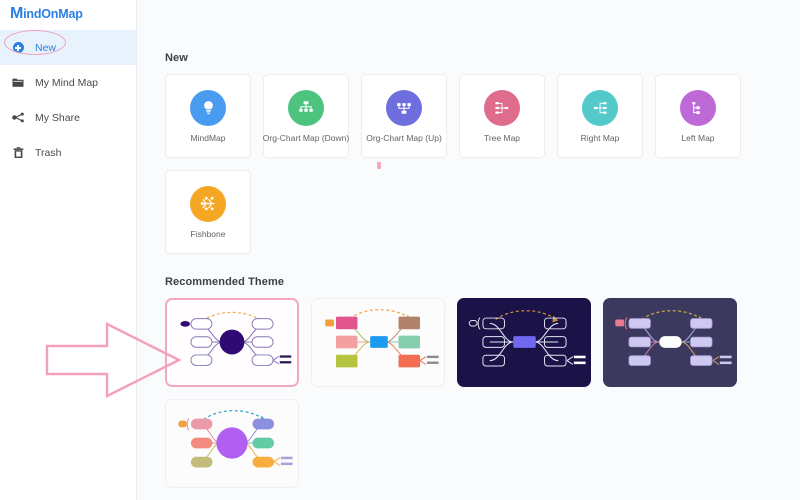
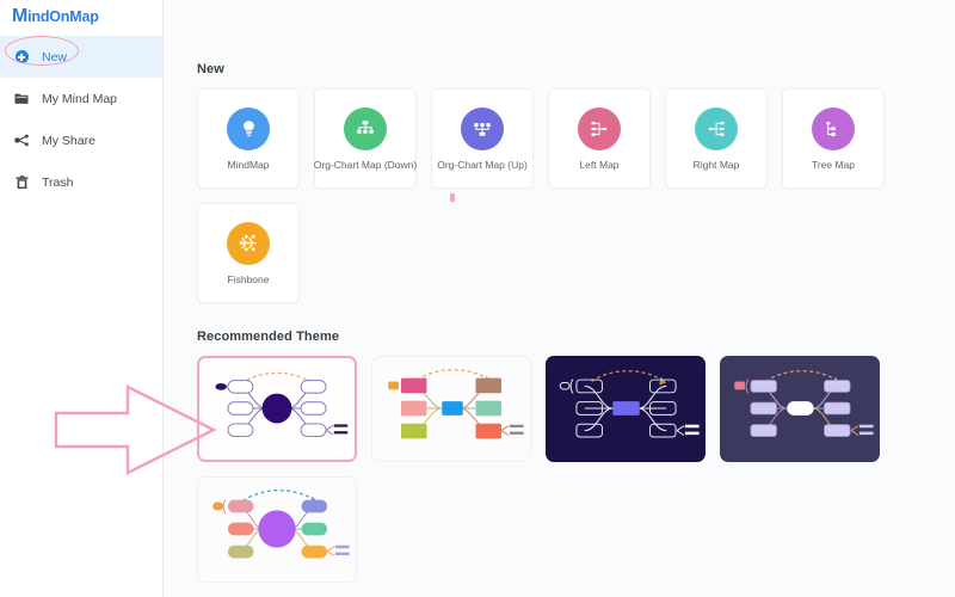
  M
  indOnMap
  New
  My Mind Map
  My Share
  Trash
  New
  MindMap
  Org-Chart Map (Down)
  Org-Chart Map (Up)
- Tree Map
+ Left Map
  Right Map
- Left Map
+ Tree Map
  Fishbone
  Recommended Theme
